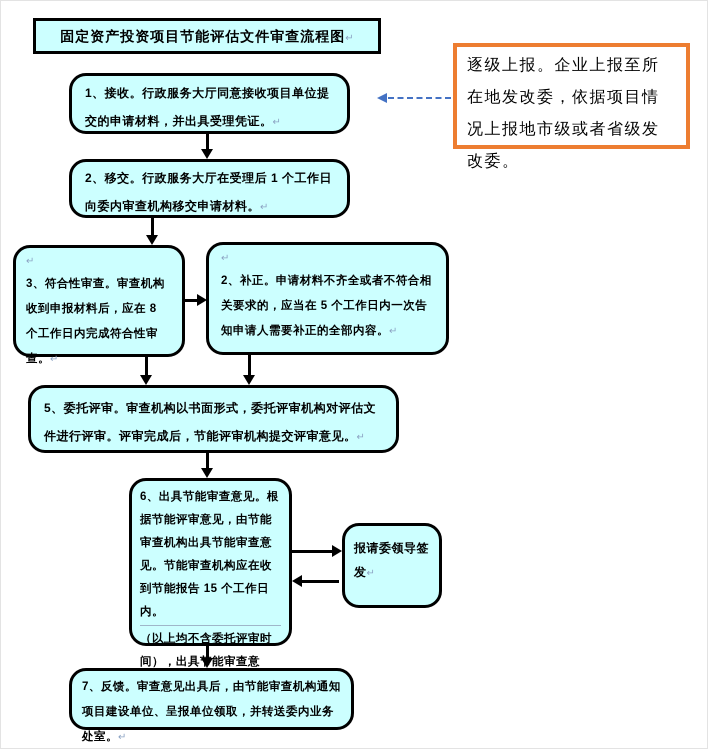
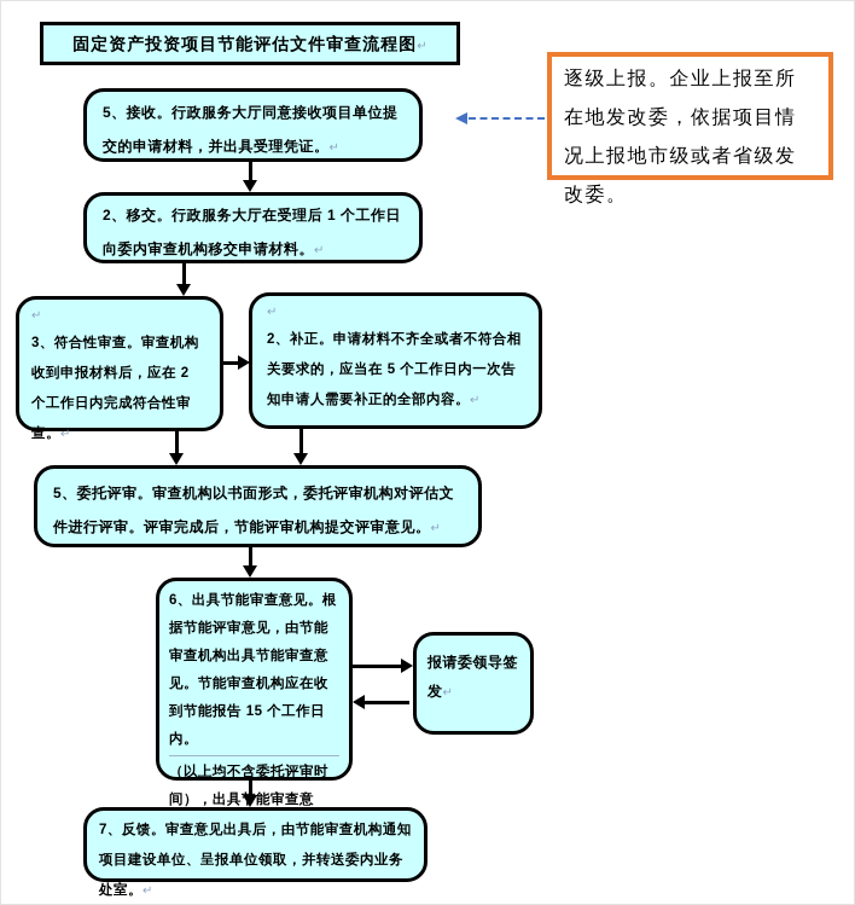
  固定资产投资项目节能评估文件审查流程图↵
  逐级上报。企业上报至所在地发改委，依据项目情况上报地市级或者省级发改委。
- 1、接收。行政服务大厅同意接收项目单位提交的申请材料，并出具受理凭证。↵
+ 5、接收。行政服务大厅同意接收项目单位提交的申请材料，并出具受理凭证。↵
  2、移交。行政服务大厅在受理后 1 个工作日向委内审查机构移交申请材料。↵
  ↵
- 3、符合性审查。审查机构收到申报材料后，应在 8 个工作日内完成符合性审查。↵
+ 3、符合性审查。审查机构收到申报材料后，应在 2 个工作日内完成符合性审查。↵
  ↵
  2、补正。申请材料不齐全或者不符合相关要求的，应当在 5 个工作日内一次告知申请人需要补正的全部内容。↵
  5、委托评审。审查机构以书面形式，委托评审机构对评估文件进行评审。评审完成后，节能评审机构提交评审意见。↵
  6、出具节能审查意见。根据节能评审意见，由节能审查机构出具节能审查意见。节能审查机构应在收到节能报告 15 个工作日内。
  （以上均不含委托评审时间），出具能审查意
  报请委领导签发↵
  7、反馈。审查意见出具后，由节能审查机构通知项目建设单位、呈报单位领取，并转送委内业务处室。↵
